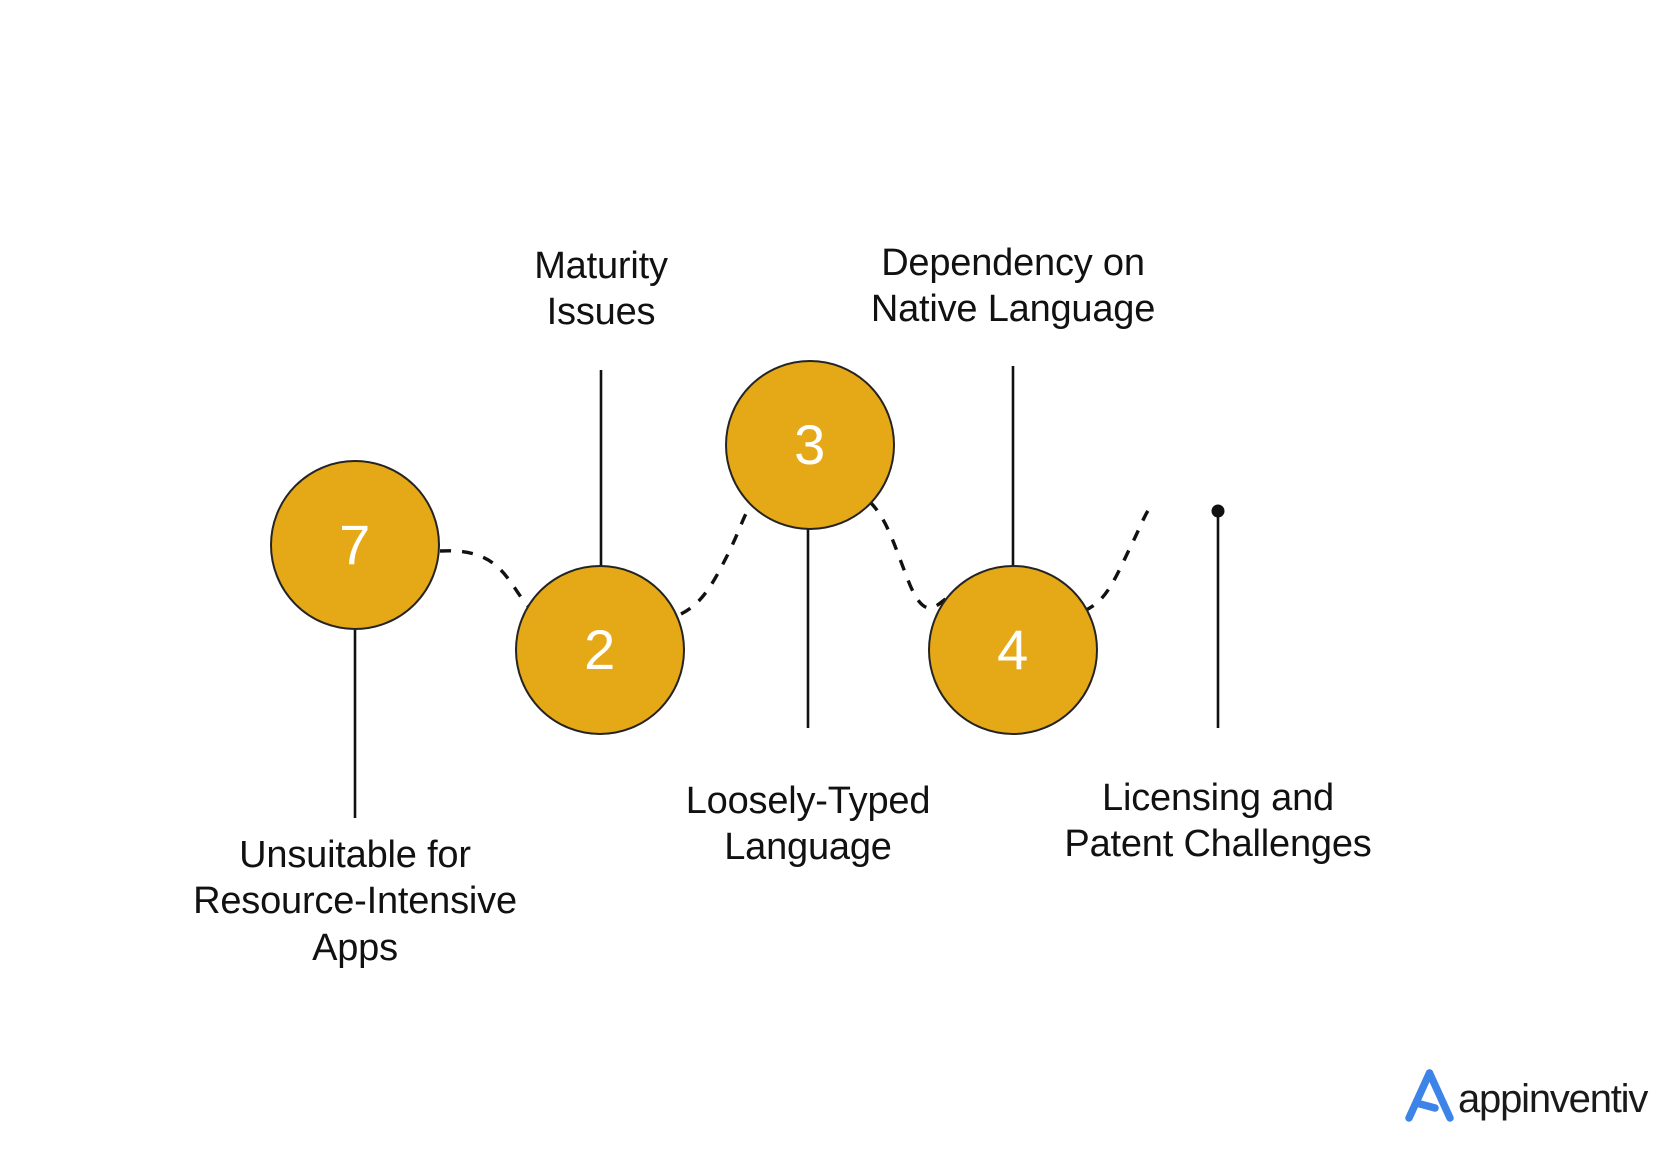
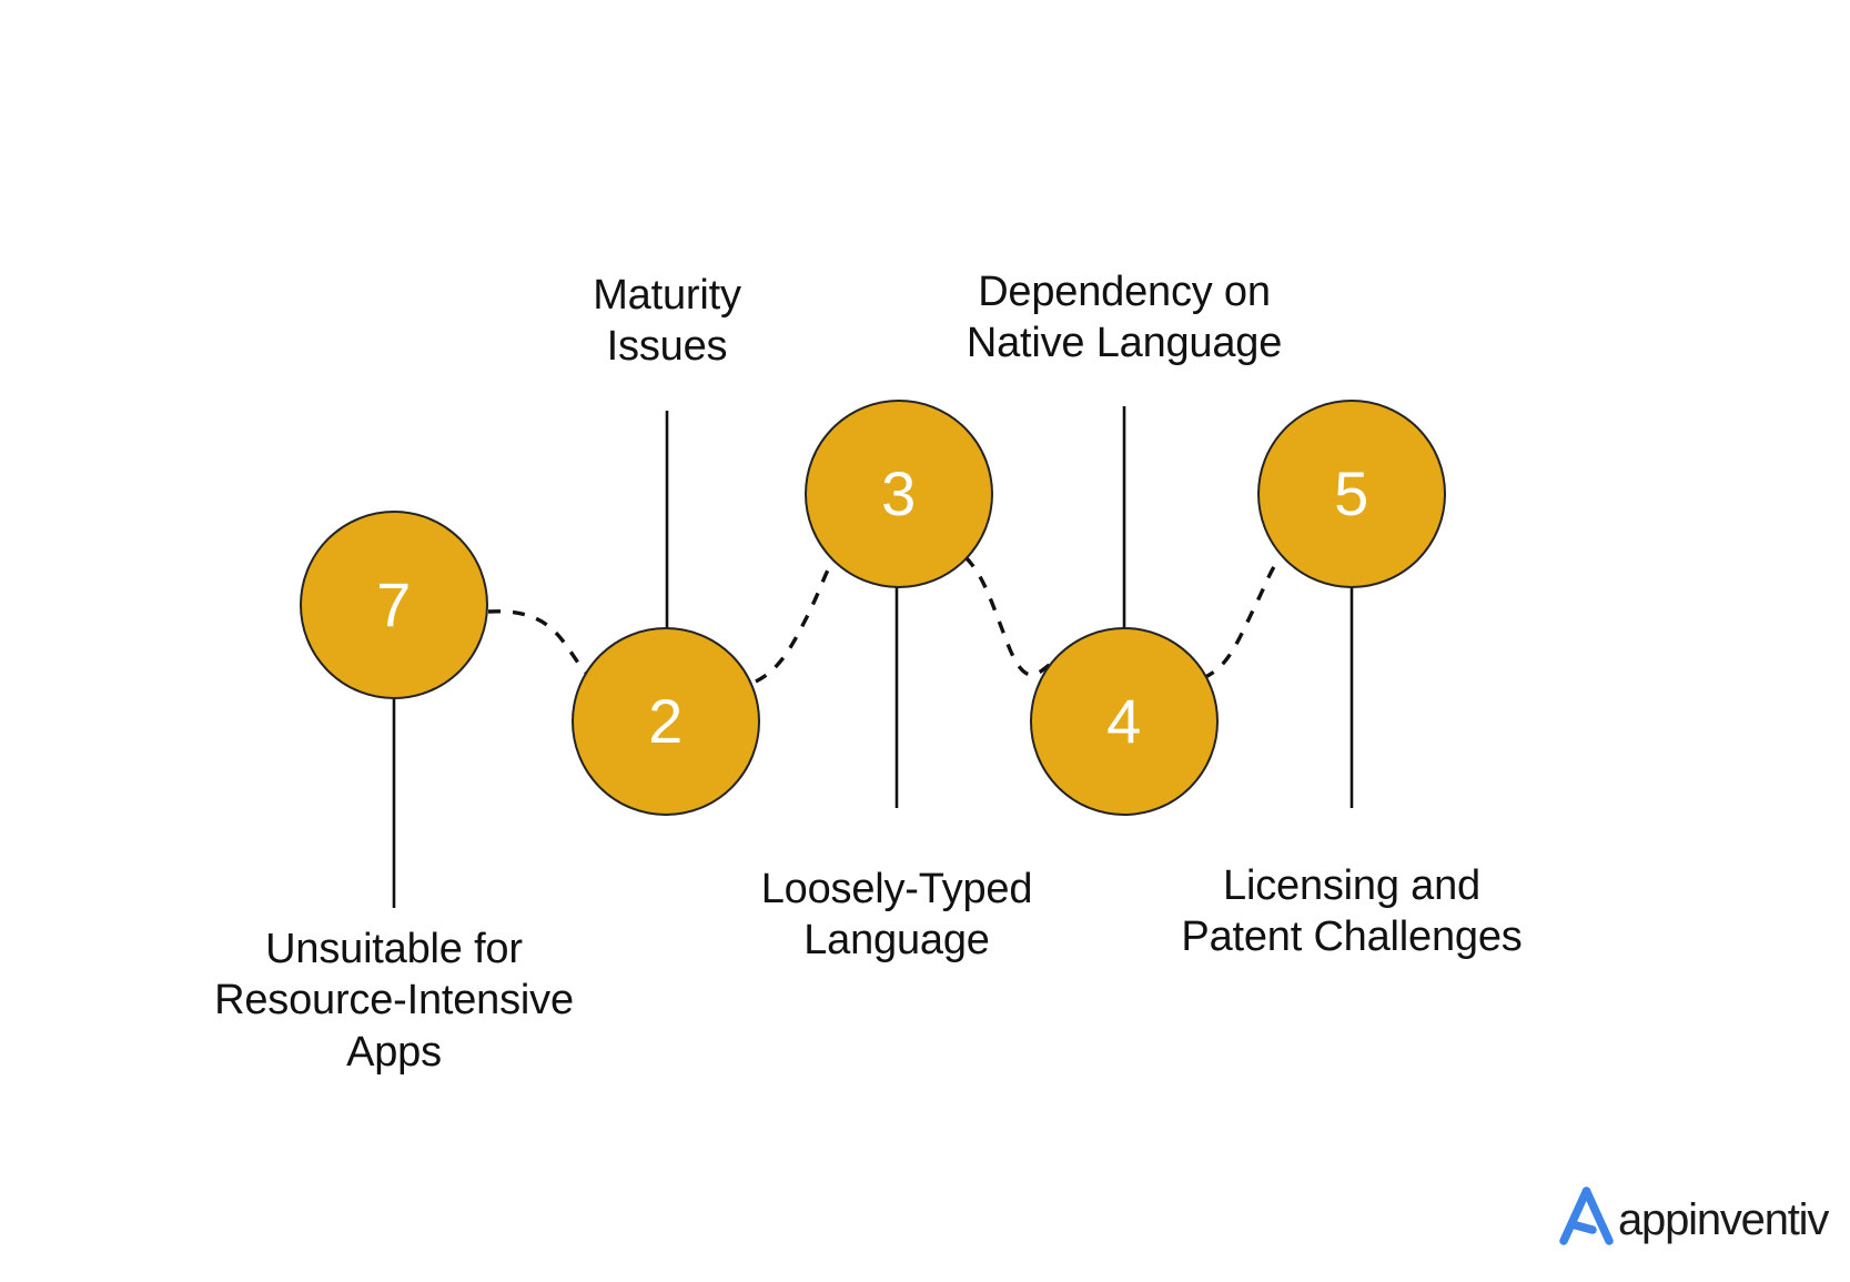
  7
  2
  3
  4
+ 5
  Unsuitable for
  Resource-Intensive
  Apps
  Maturity
  Issues
  Loosely-Typed
  Language
  Dependency on
  Native Language
  Licensing and
  Patent Challenges
  appinventiv
